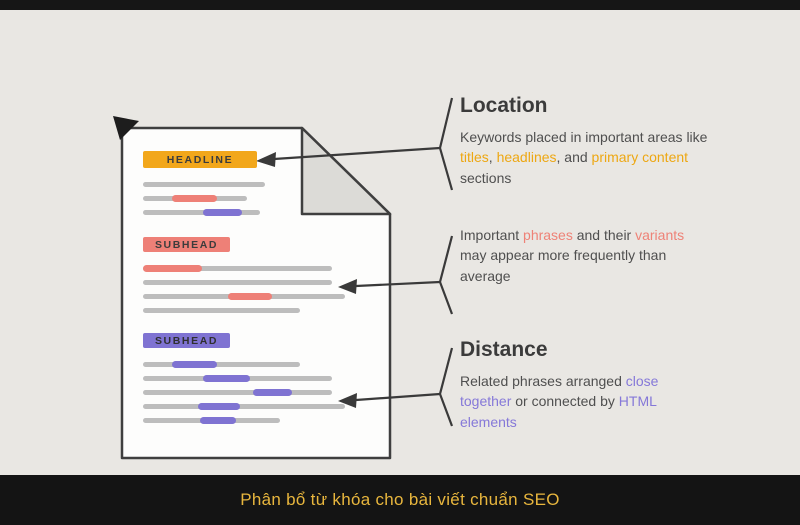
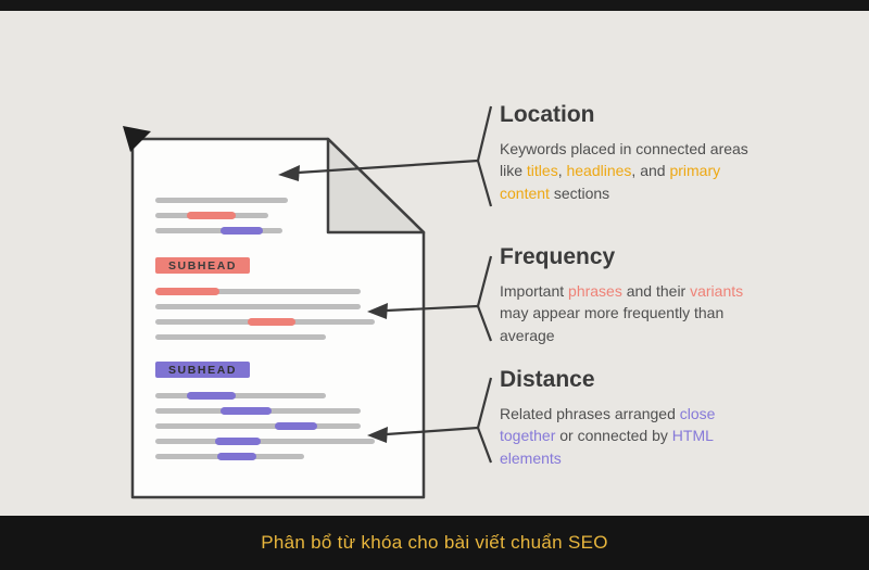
- HEADLINE
  SUBHEAD
  SUBHEAD
  Location
- Keywords placed in important areas like titles, headlines, and primary content sections
+ Keywords placed in connected areas like titles, headlines, and primary content sections
+ Frequency
  Important phrases and their variants may appear more frequently than average
  Distance
  Related phrases arranged close together or connected by HTML elements
  Phân bổ từ khóa cho bài viết chuẩn SEO
